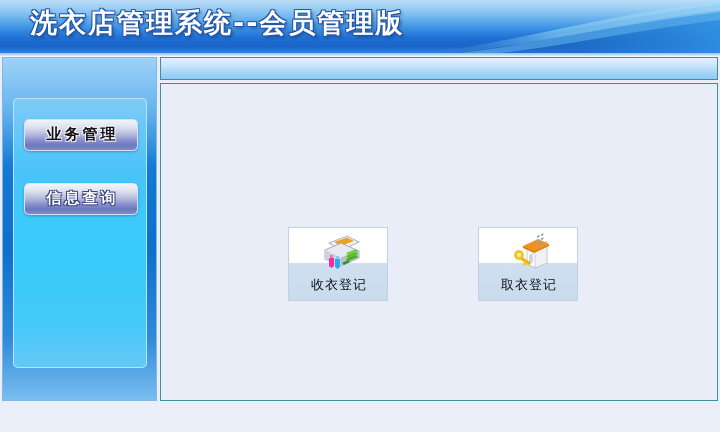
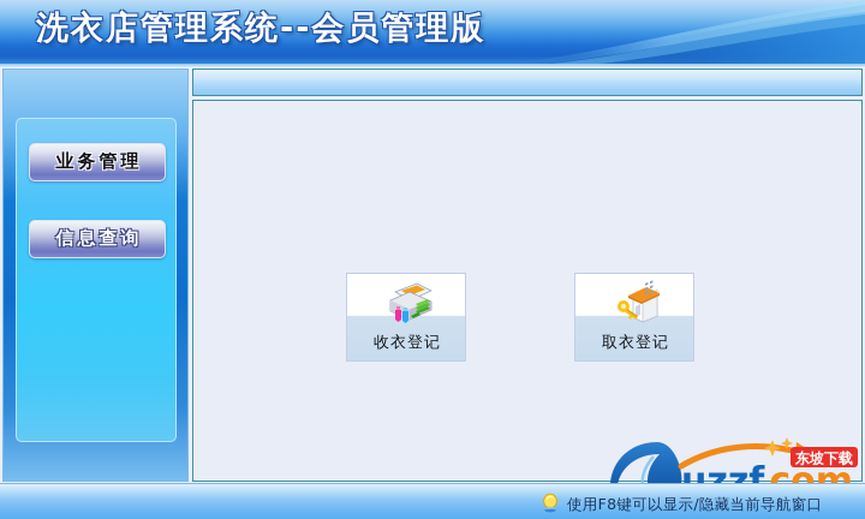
  洗衣店管理系统--会员管理版
  业务管理
  信息查询
  收衣登记
  取衣登记
+ uzzf
+ .com
+ 东坡下载
+ 使用F8键可以显示/隐藏当前导航窗口
